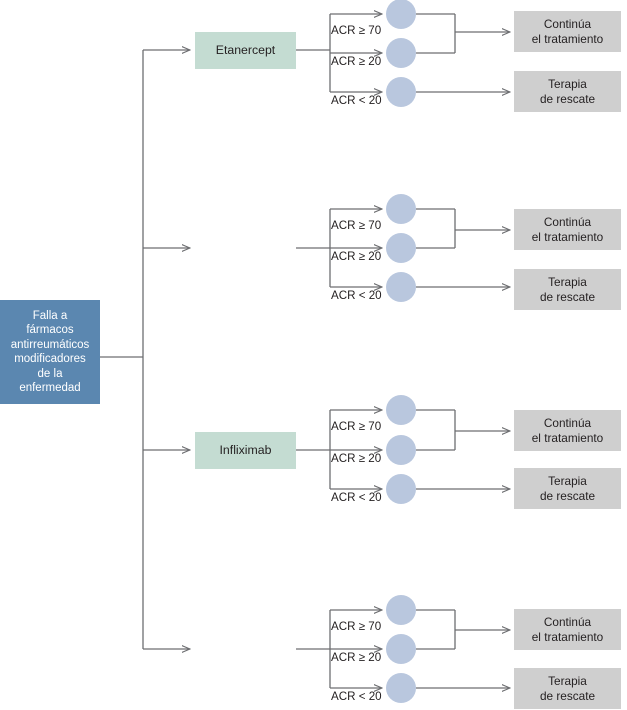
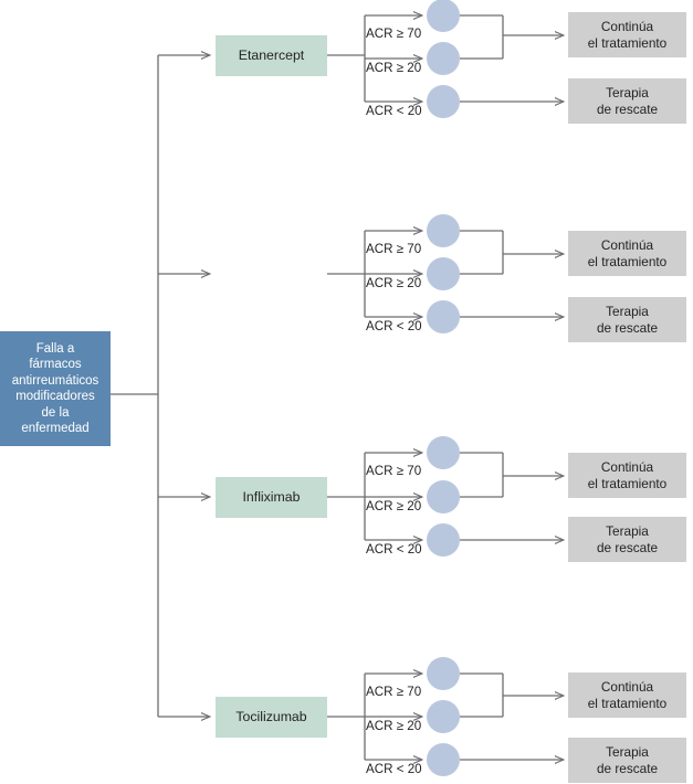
  Falla a
  fármacos
  antirreumáticos
  modificadores
  de la
  enfermedad
  Etanercept
  ACR ≥ 70
  ACR ≥ 20
  ACR < 20
  Continúa
  el tratamiento
  Terapia
  de rescate
  ACR ≥ 70
  ACR ≥ 20
  ACR < 20
  Continúa
  el tratamiento
  Terapia
  de rescate
  Infliximab
  ACR ≥ 70
  ACR ≥ 20
  ACR < 20
  Continúa
  el tratamiento
  Terapia
  de rescate
+ Tocilizumab
  ACR ≥ 70
  ACR ≥ 20
  ACR < 20
  Continúa
  el tratamiento
  Terapia
  de rescate
